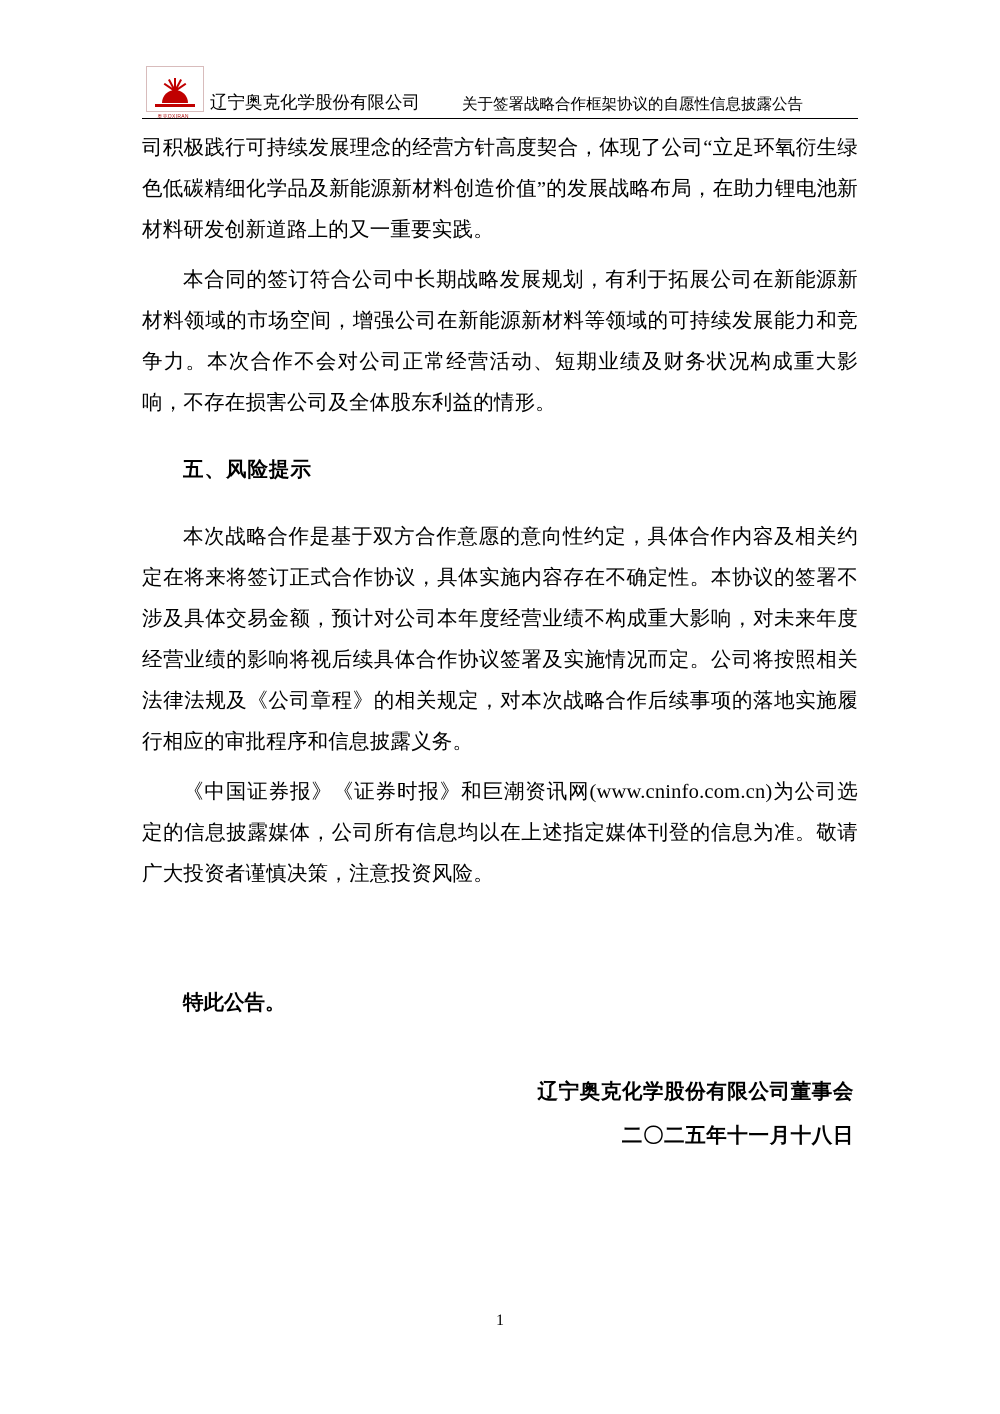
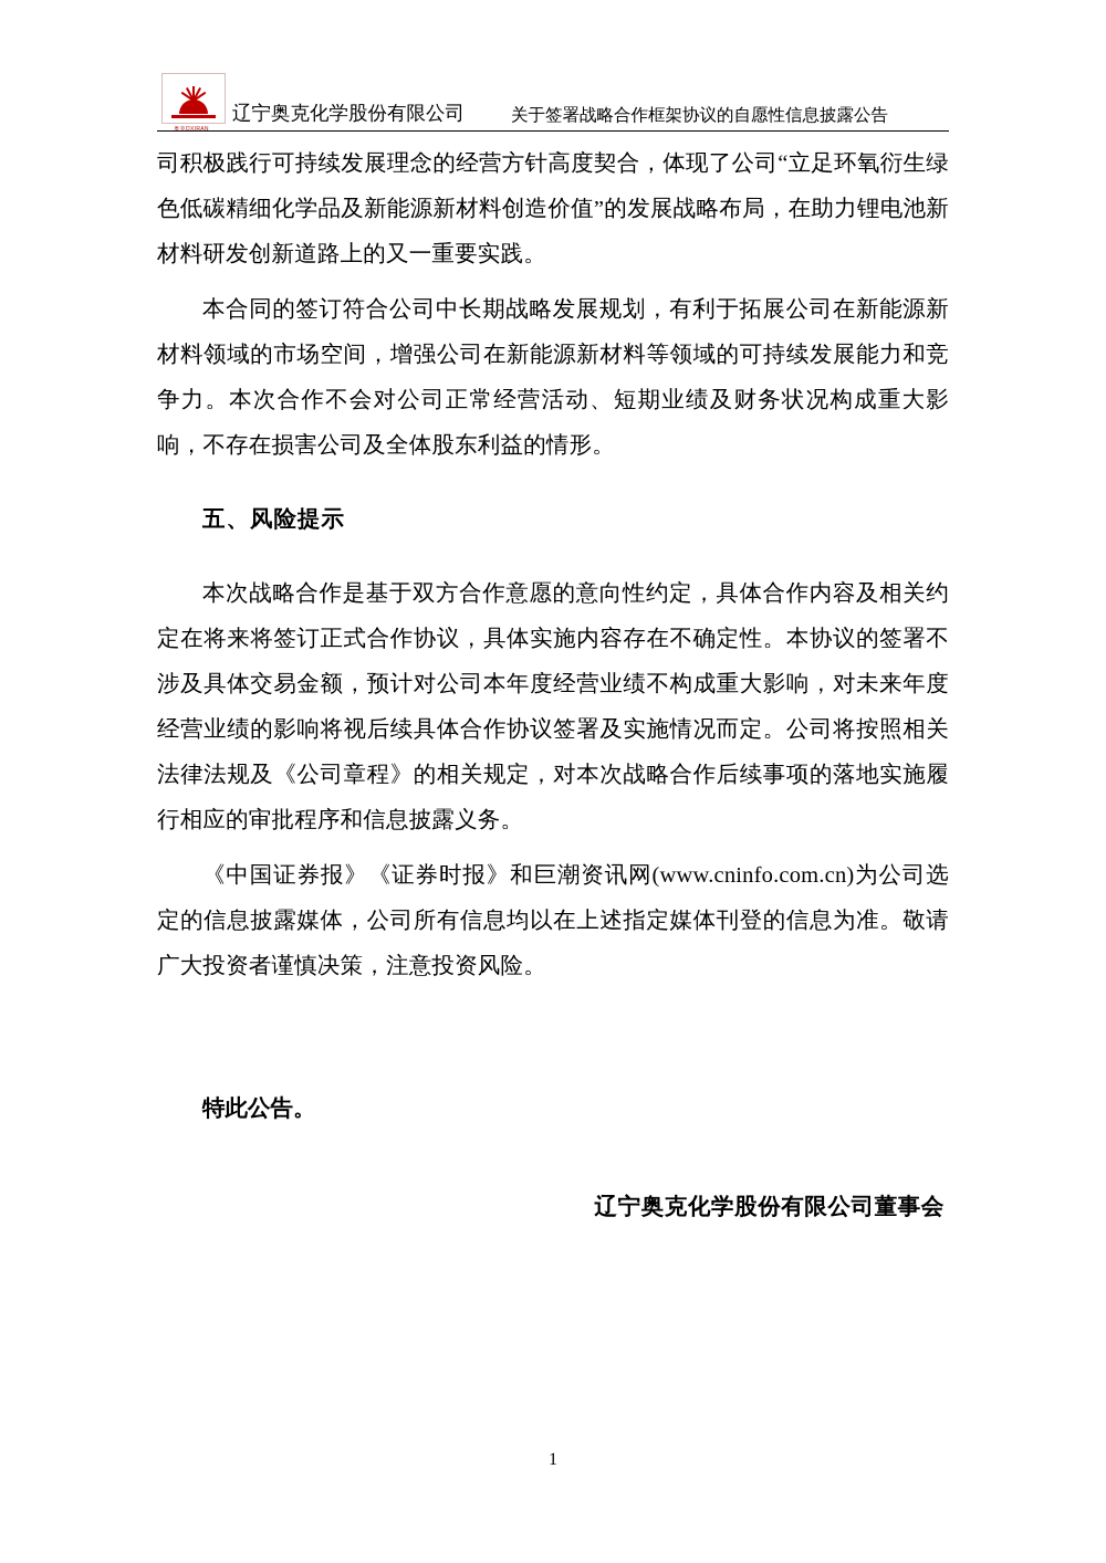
  辽宁奥克化学股份有限公司
  关于签署战略合作框架协议的自愿性信息披露公告
  司积极践行可持续发展理念的经营方针高度契合，体现了公司“立足环氧衍生绿色低碳精细化学品及新能源新材料创造价值”的发展战略布局，在助力锂电池新材料研发创新道路上的又一重要实践。
  本合同的签订符合公司中长期战略发展规划，有利于拓展公司在新能源新材料领域的市场空间，增强公司在新能源新材料等领域的可持续发展能力和竞争力。本次合作不会对公司正常经营活动、短期业绩及财务状况构成重大影响，不存在损害公司及全体股东利益的情形。
  五、风险提示
  本次战略合作是基于双方合作意愿的意向性约定，具体合作内容及相关约定在将来将签订正式合作协议，具体实施内容存在不确定性。本协议的签署不涉及具体交易金额，预计对公司本年度经营业绩不构成重大影响，对未来年度经营业绩的影响将视后续具体合作协议签署及实施情况而定。公司将按照相关法律法规及《公司章程》的相关规定，对本次战略合作后续事项的落地实施履行相应的审批程序和信息披露义务。
  《中国证券报》《证券时报》和巨潮资讯网(www.cninfo.com.cn)为公司选定的信息披露媒体，公司所有信息均以在上述指定媒体刊登的信息为准。敬请广大投资者谨慎决策，注意投资风险。
  特此公告。
  辽宁奥克化学股份有限公司董事会
- 二〇二五年十一月十八日
  1
